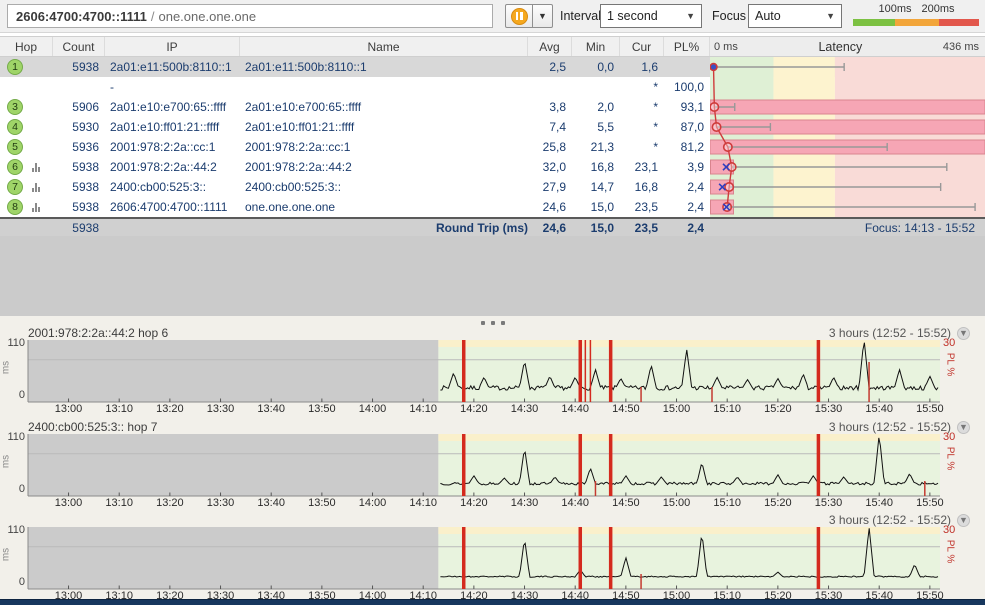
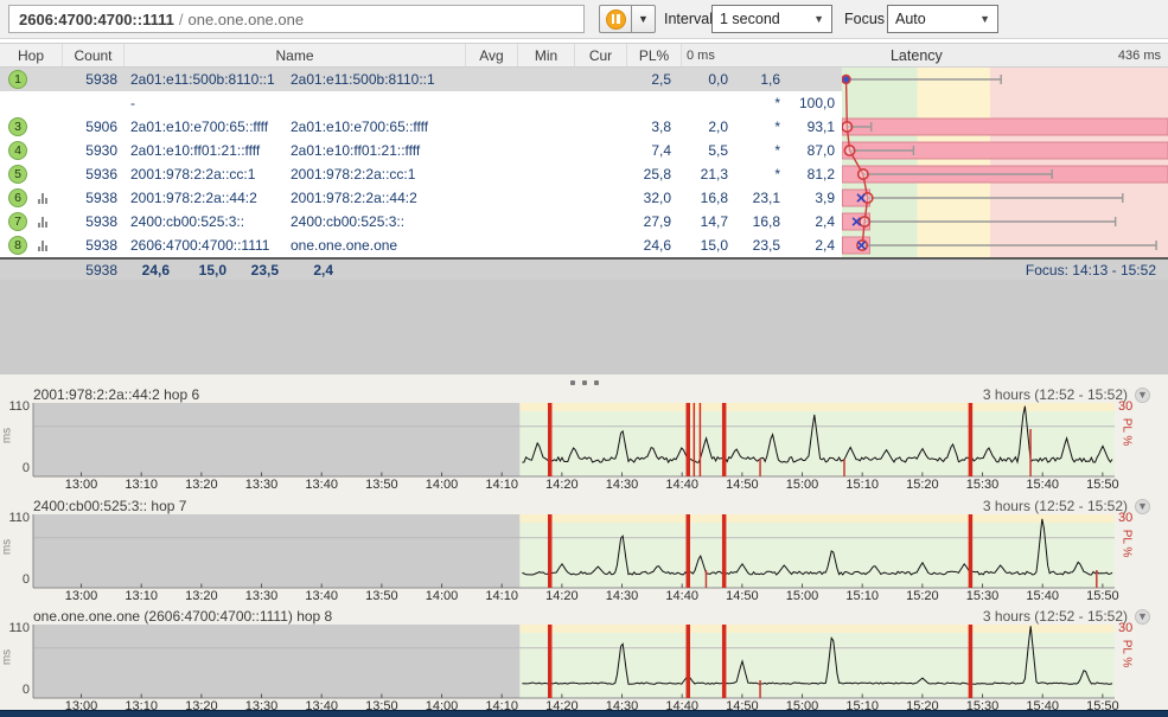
  2606:4700:4700::1111
  /
  one.one.one.one
  ▼
  Interva
  1 second
  ▼
  Focus
  Auto
  ▼
- 100ms
- 200ms
  Hop
  Count
- IP
  Name
  Avg
  Min
  Cur
  PL%
  0 ms
  Latency
  436 ms
  1
  5938
  2a01:e11:500b:8110::1
  2a01:e11:500b:8110::1
  2,5
  0,0
  1,6
  -
  *
  100,0
  3
  5906
  2a01:e10:e700:65::ffff
  2a01:e10:e700:65::ffff
  3,8
  2,0
  *
  93,1
  4
  5930
  2a01:e10:ff01:21::ffff
  2a01:e10:ff01:21::ffff
  7,4
  5,5
  *
  87,0
  5
  5936
  2001:978:2:2a::cc:1
  2001:978:2:2a::cc:1
  25,8
  21,3
  *
  81,2
  6
  5938
  2001:978:2:2a::44:2
  2001:978:2:2a::44:2
  32,0
  16,8
  23,1
  3,9
  7
  5938
  2400:cb00:525:3::
  2400:cb00:525:3::
  27,9
  14,7
  16,8
  2,4
  8
  5938
  2606:4700:4700::1111
  one.one.one.one
  24,6
  15,0
  23,5
  2,4
  5938
- Round Trip (ms)
  24,6
  15,0
  23,5
  2,4
  Focus: 14:13 - 15:52
  2001:978:2:2a::44:2 hop 6
  3 hours (12:52 - 15:52)
  ▼
  110
  0
  30
  13:00
  13:10
  13:20
  13:30
  13:40
  13:50
  14:00
  14:10
  14:20
  14:30
  14:40
  14:50
  15:00
  15:10
  15:20
  15:30
  15:40
  15:50
  2400:cb00:525:3:: hop 7
  3 hours (12:52 - 15:52)
  ▼
  110
  0
  30
  13:00
  13:10
  13:20
  13:30
  13:40
  13:50
  14:00
  14:10
  14:20
  14:30
  14:40
  14:50
  15:00
  15:10
  15:20
  15:30
  15:40
  15:50
+ one.one.one.one (2606:4700:4700::1111) hop 8
  3 hours (12:52 - 15:52)
  ▼
  110
  0
  30
  13:00
  13:10
  13:20
  13:30
  13:40
  13:50
  14:00
  14:10
  14:20
  14:30
  14:40
  14:50
  15:00
  15:10
  15:20
  15:30
  15:40
  15:50
